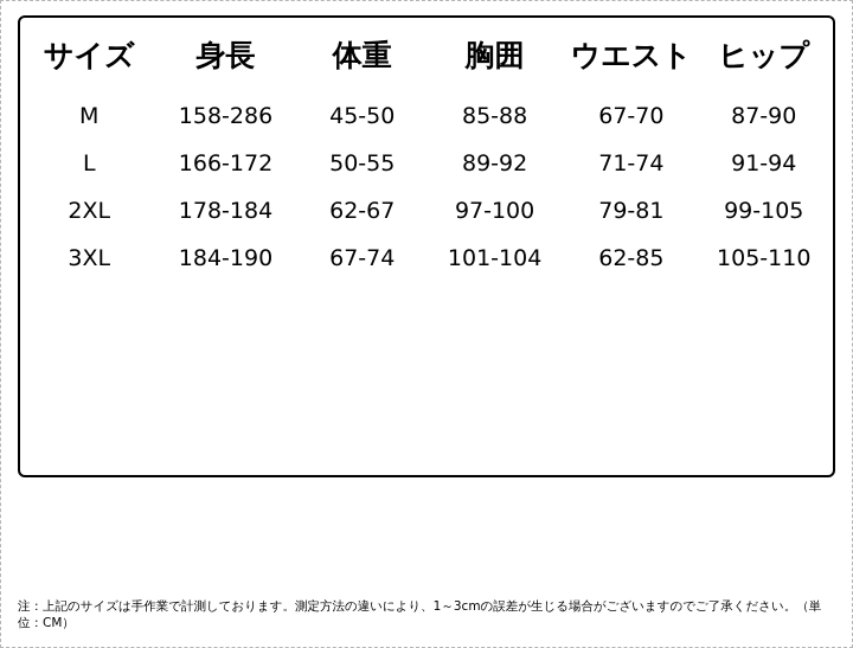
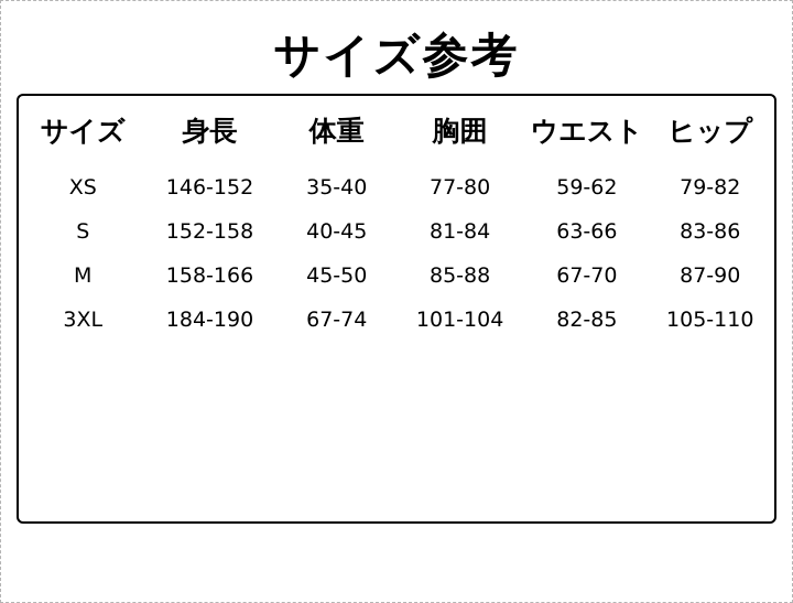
+ サイズ参考
  サイズ	身長	体重	胸囲	ウエスト	ヒップ
+ XS	146-152	35-40	77-80	59-62	79-82
+ S	152-158	40-45	81-84	63-66	83-86
- M	158-286	45-50	85-88	67-70	87-90
+ M	158-166	45-50	85-88	67-70	87-90
- L	166-172	50-55	89-92	71-74	91-94
- 2XL	178-184	62-67	97-100	79-81	99-105
- 3XL	184-190	67-74	101-104	62-85	105-110
+ 3XL	184-190	67-74	101-104	82-85	105-110
- 注：上記のサイズは手作業で計測しております。測定方法の違いにより、1～3cmの誤差が生じる場合がございますのでご了承ください。（単位：CM）
